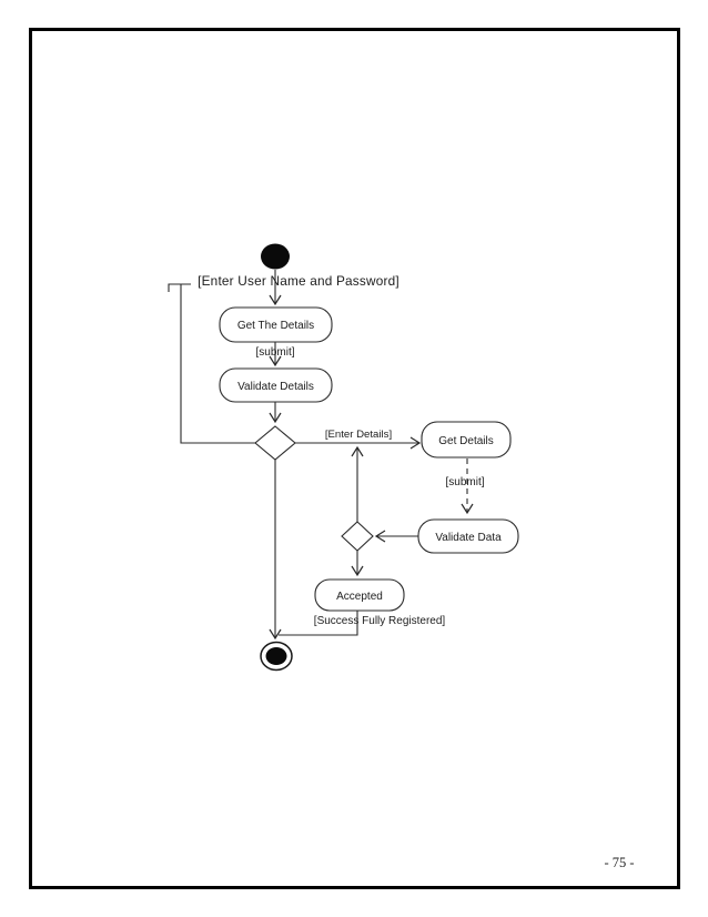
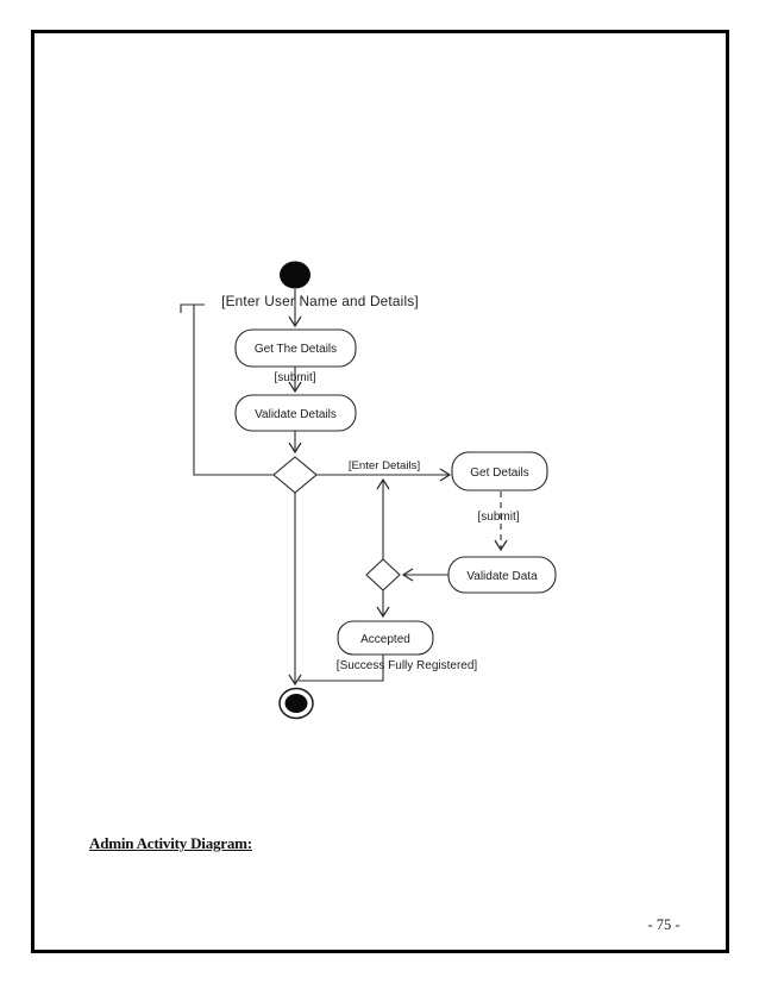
- [Enter User Name and Password]
+ [Enter User Name and Details]
  Get The Details
  [submit]
  Validate Details
  [Enter Details]
  Get Details
  [submit]
  Validate Data
  Accepted
  [Success Fully Registered]
+ Admin Activity Diagram:
  - 75 -
